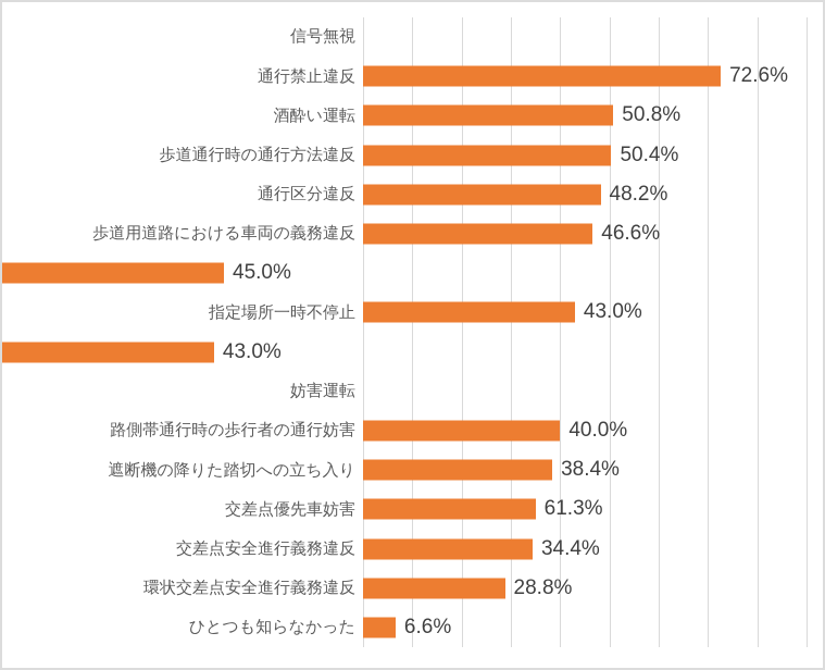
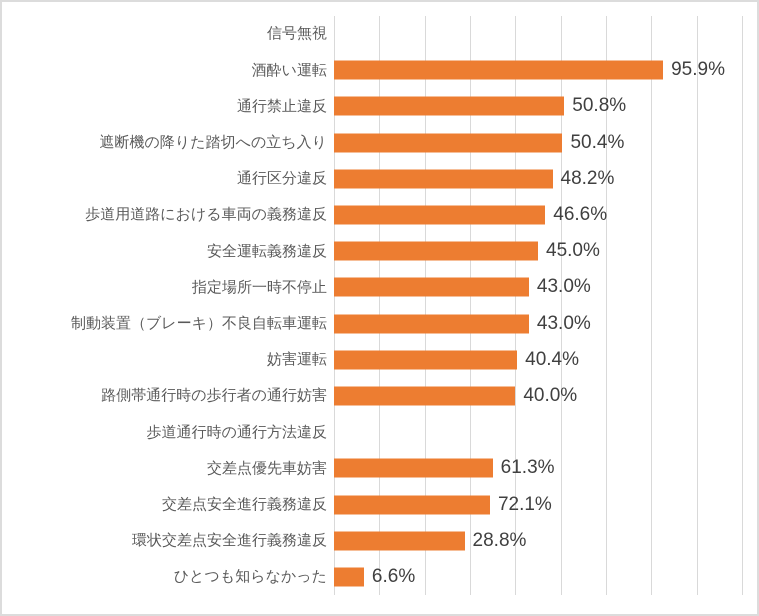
  信号無視
- 通行禁止違反
+ 酒酔い運転
- 72.6%
+ 95.9%
- 酒酔い運転
+ 通行禁止違反
  50.8%
- 歩道通行時の通行方法違反
+ 遮断機の降りた踏切への立ち入り
  50.4%
  通行区分違反
  48.2%
  歩道用道路における車両の義務違反
  46.6%
+ 安全運転義務違反
  45.0%
  指定場所一時不停止
  43.0%
+ 制動装置（ブレーキ）不良自転車運転
  43.0%
  妨害運転
+ 40.4%
  路側帯通行時の歩行者の通行妨害
  40.0%
- 遮断機の降りた踏切への立ち入り
+ 歩道通行時の通行方法違反
- 38.4%
  交差点優先車妨害
  61.3%
  交差点安全進行義務違反
- 34.4%
+ 72.1%
  環状交差点安全進行義務違反
  28.8%
  ひとつも知らなかった
  6.6%
